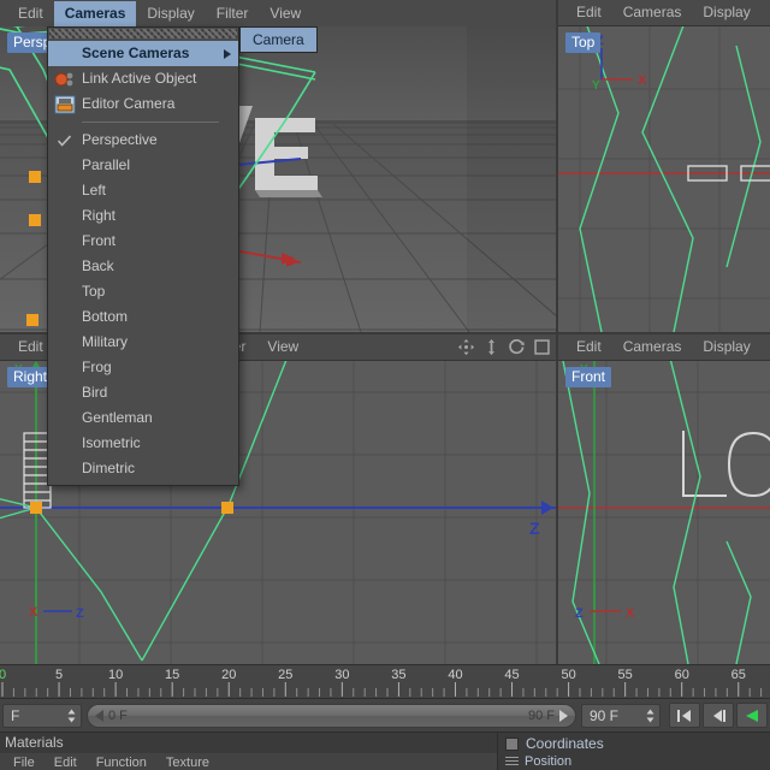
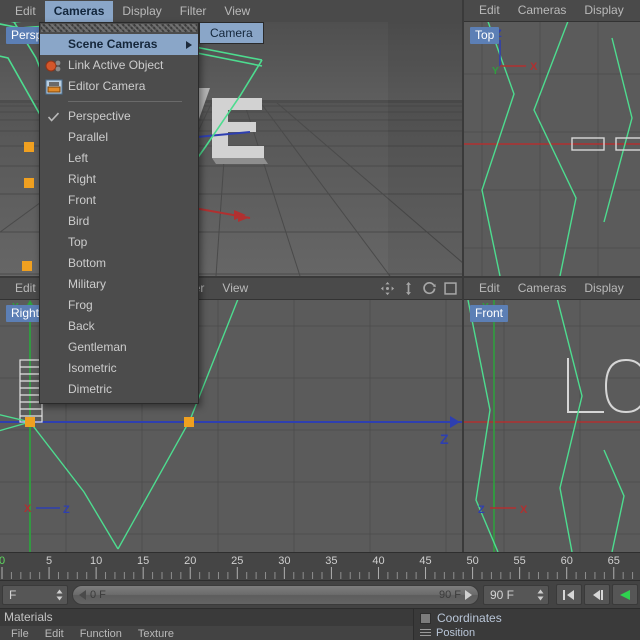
  Edit
  Cameras
  Display
  Top
  X
  Y
  Edit
  View
  Right
  Z
  X
  Z
  Edit
  Cameras
  Display
  Front
  Z
  X
  0
  5
  10
  15
  20
  25
  30
  35
  40
  45
  50
  55
  60
  65
  F
  0 F
  90 F
  90 F
  Materials
  File
  Edit
  Function
  Texture
  Coordinates
  Position
  Edit
  Cameras
  Display
  Filter
  View
  Scene Cameras
  Link Active Object
  Editor Camera
  Perspective
  Parallel
  Left
  Right
  Front
- Back
+ Bird
  Top
  Bottom
  Military
  Frog
- Bird
+ Back
  Gentleman
  Isometric
  Dimetric
  Camera
